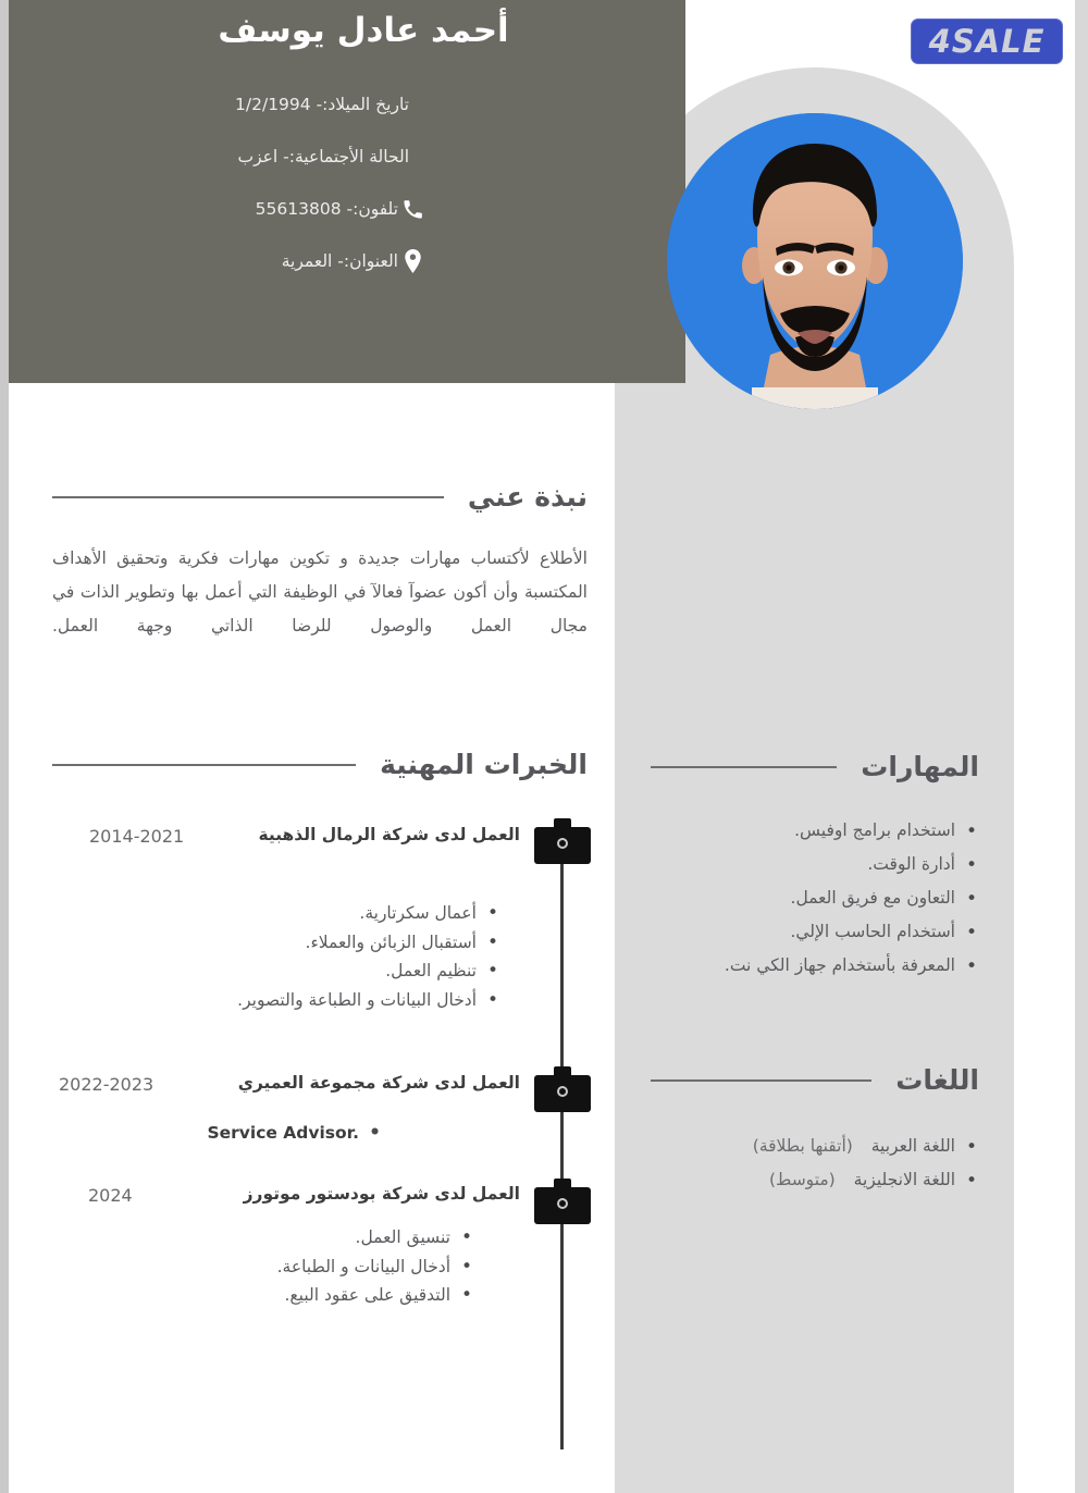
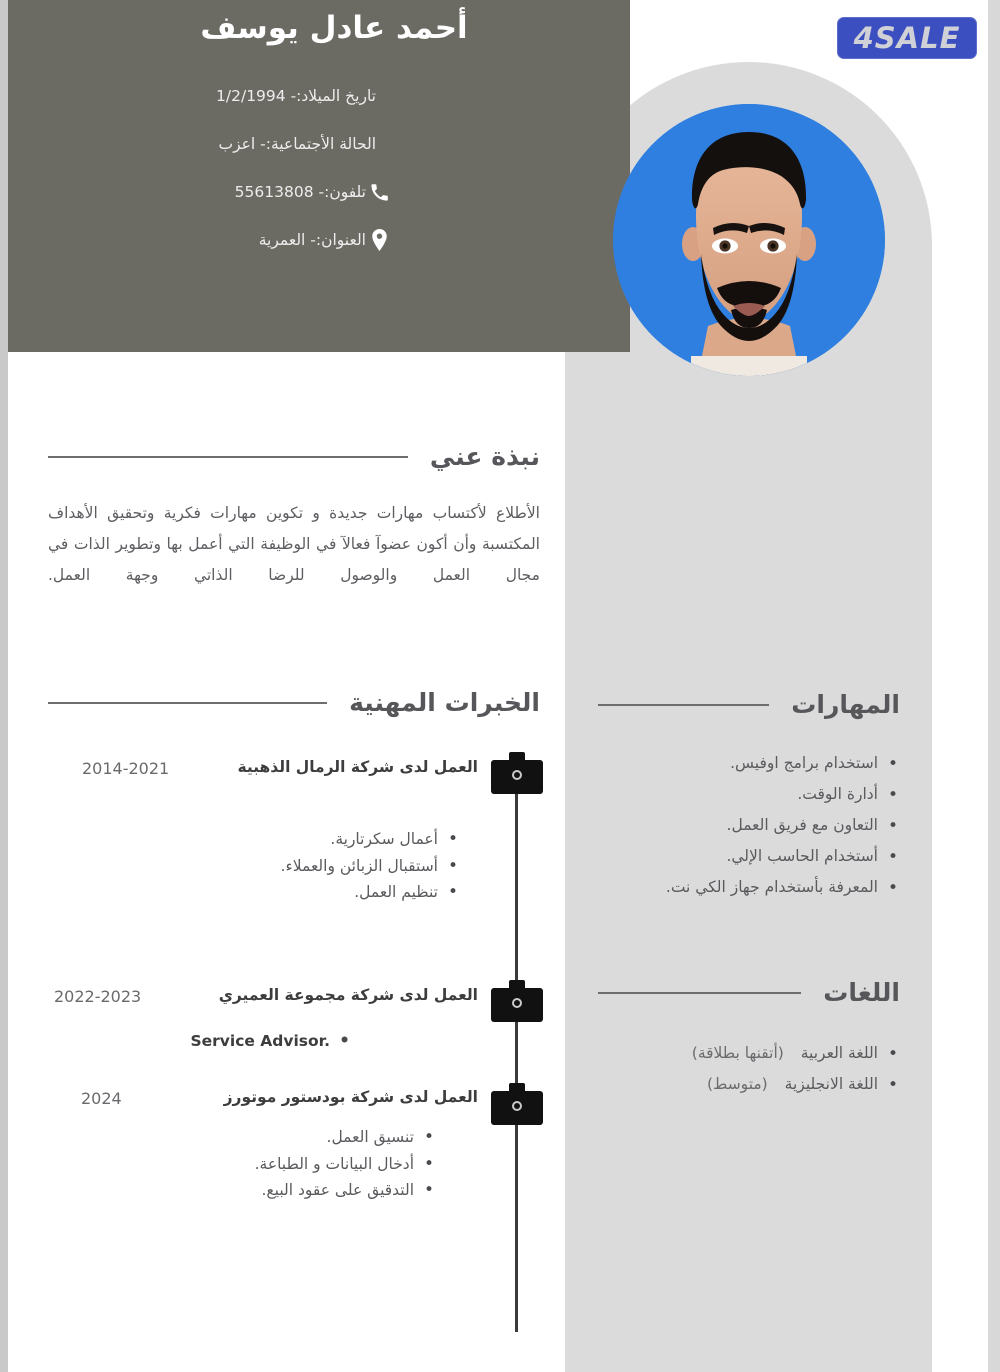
  أحمد عادل يوسف
  تاريخ الميلاد:- 1/2/1994
  الحالة الأجتماعية:- اعزب
  تلفون:- 55613808
  العنوان:- العمرية
  4SALE
  نبذة عني
  الأطلاع لأكتساب مهارات جديدة و تكوين مهارات فكرية وتحقيق الأهداف المكتسبة وأن أكون عضوآ فعالآ في الوظيفة التي أعمل بها وتطوير الذات في مجال العمل والوصول للرضا الذاتي وجهة العمل.
  الخبرات المهنية
  العمل لدى شركة الرمال الذهبية
  2014-2021
  أعمال سكرتارية.
  أستقبال الزبائن والعملاء.
  تنظيم العمل.
- أدخال البيانات و الطباعة والتصوير.
  العمل لدى شركة مجموعة العميري
  2022-2023
  Service Advisor.
  العمل لدى شركة بودستور موتورز
  2024
  تنسيق العمل.
  أدخال البيانات و الطباعة.
  التدقيق على عقود البيع.
  المهارات
  استخدام برامج اوفيس.
  أدارة الوقت.
  التعاون مع فريق العمل.
  أستخدام الحاسب الإلي.
  المعرفة بأستخدام جهاز الكي نت.
  اللغات
  اللغة العربية (أتقنها بطلاقة)
  اللغة الانجليزية (متوسط)
